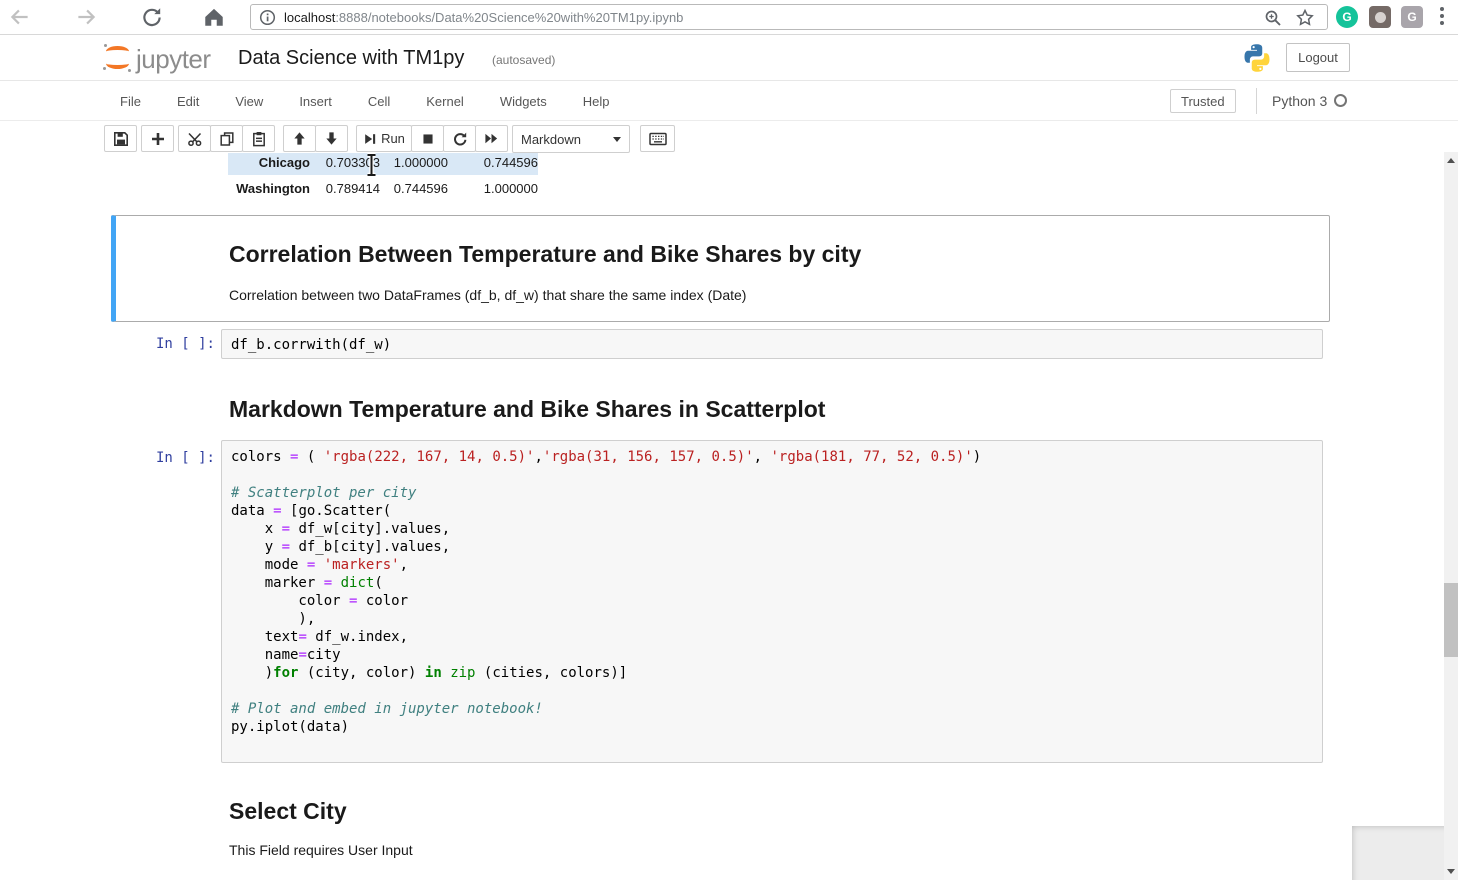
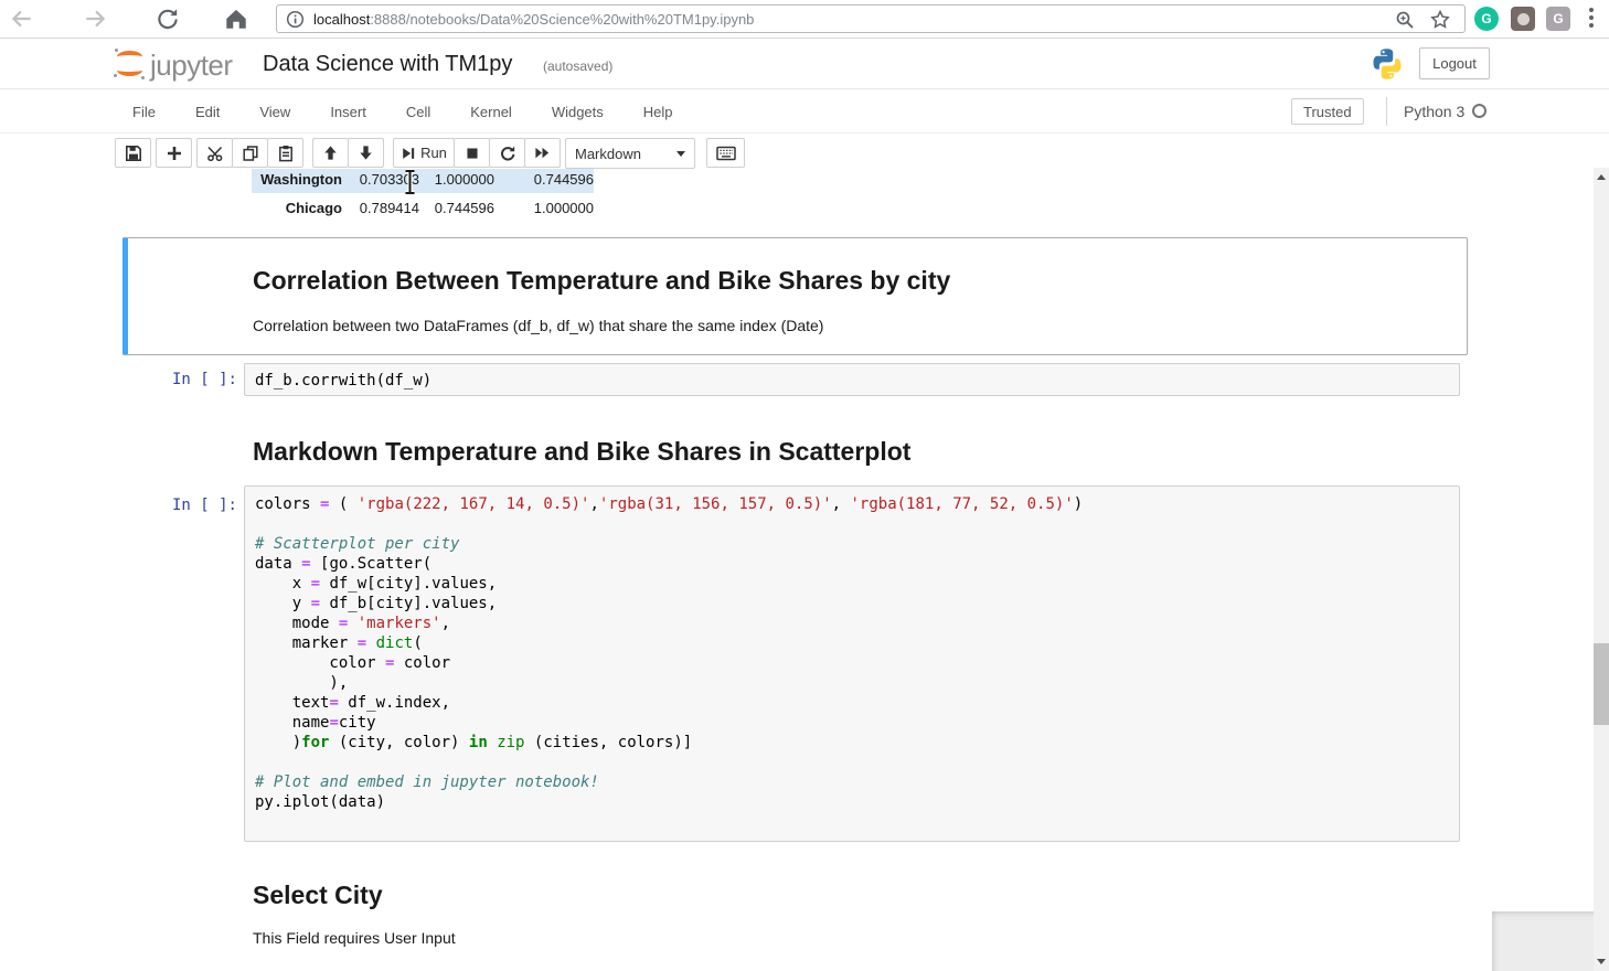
  localhost:8888/notebooks/Data%20Science%20with%20TM1py.ipynb
  G
  G
  jupyter
  Data Science with TM1py
  (autosaved)
  Logout
  File
  Edit
  View
  Insert
  Cell
  Kernel
  Widgets
  Help
  Trusted
  Python 3
  Run
  Markdown
- Chicago
+ Washington
  0.703303
  1.000000
  0.744596
- Washington
+ Chicago
  0.789414
  0.744596
  1.000000
  Correlation Between Temperature and Bike Shares by city
  Correlation between two DataFrames (df_b, df_w) that share the same index (Date)
  In [ ]:
  df_b.corrwith(df_w)
  Markdown Temperature and Bike Shares in Scatterplot
  In [ ]:
  colors = ( 'rgba(222, 167, 14, 0.5)','rgba(31, 156, 157, 0.5)', 'rgba(181, 77, 52, 0.5)')
  # Scatterplot per city
  data = [go.Scatter(
  x = df_w[city].values,
  y = df_b[city].values,
  mode = 'markers',
  marker = dict(
  color = color
  ),
  text= df_w.index,
  name=city
  )for (city, color) in zip (cities, colors)]
  # Plot and embed in jupyter notebook!
  py.iplot(data)
  Select City
  This Field requires User Input
